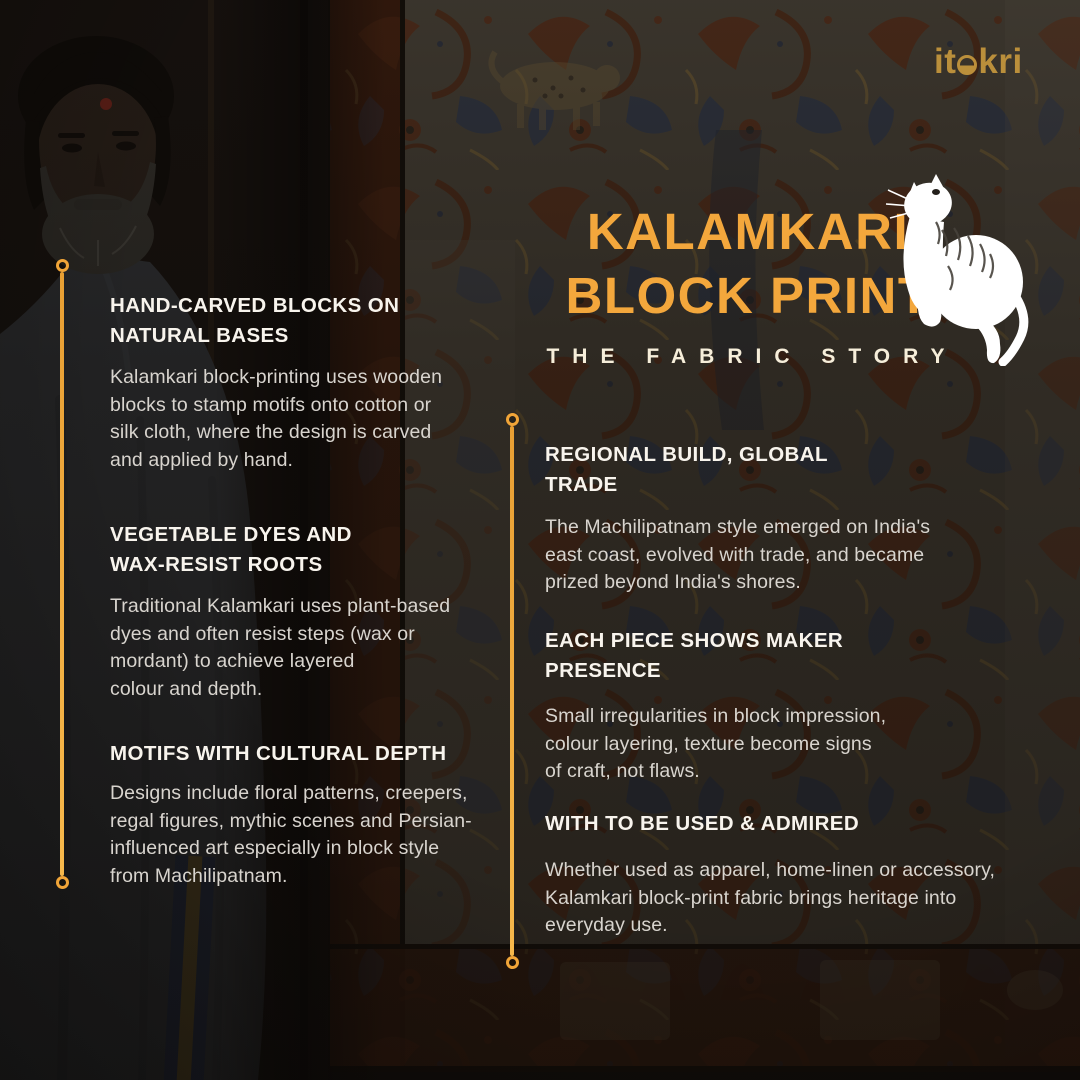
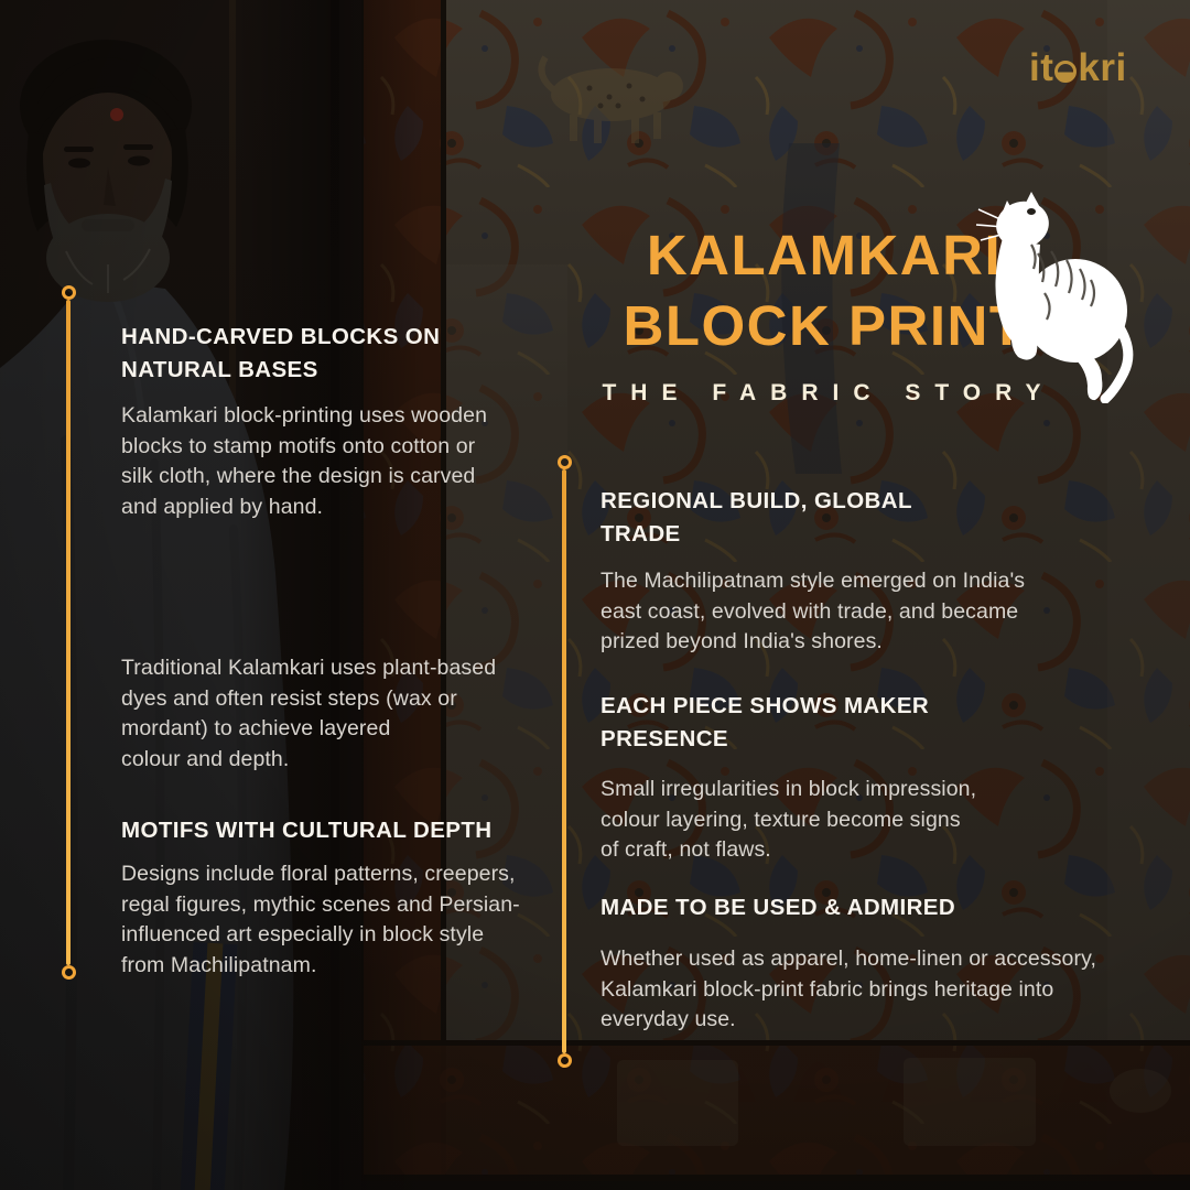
  it kri
  KALAMKARI
  BLOCK PRIN
  THE FABRIC STORY
  HAND-CARVED BLOCKS ON
  NATURAL BASES
  Kalamkari block-printing uses wooden
  blocks to stamp motifs onto cotton or
  silk cloth, where the design is carved
  and applied by hand.
- VEGETABLE DYES AND
- WAX-RESIST ROOTS
  Traditional Kalamkari uses plant-based
  dyes and often resist steps (wax or
  mordant) to achieve layered
  colour and depth.
  MOTIFS WITH CULTURAL DEPTH
  Designs include floral patterns, creepers,
  regal figures, mythic scenes and Persian-
  influenced art especially in block style
  from Machilipatnam.
  REGIONAL BUILD, GLOBAL
  TRADE
  The Machilipatnam style emerged on India's
  east coast, evolved with trade, and became
  prized beyond India's shores.
  EACH PIECE SHOWS MAKER
  PRESENCE
  Small irregularities in block impression,
  colour layering, texture become signs
  of craft, not flaws.
- WITH TO BE USED & ADMIRED
+ MADE TO BE USED & ADMIRED
  Whether used as apparel, home-linen or accessory,
  Kalamkari block-print fabric brings heritage into
  everyday use.
